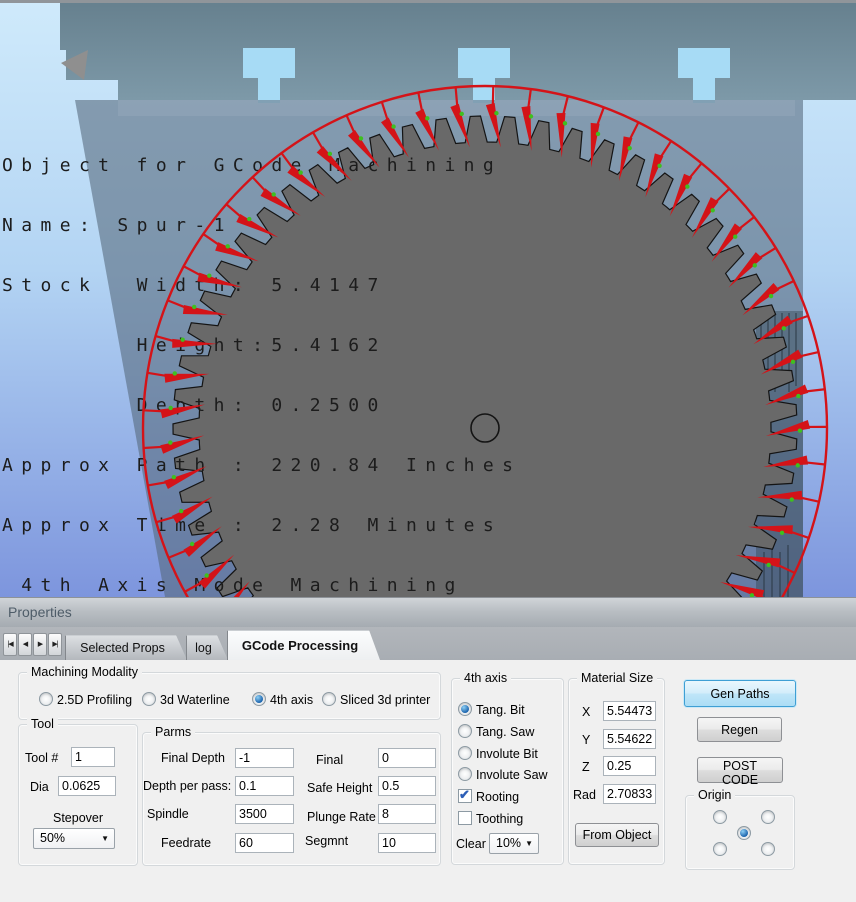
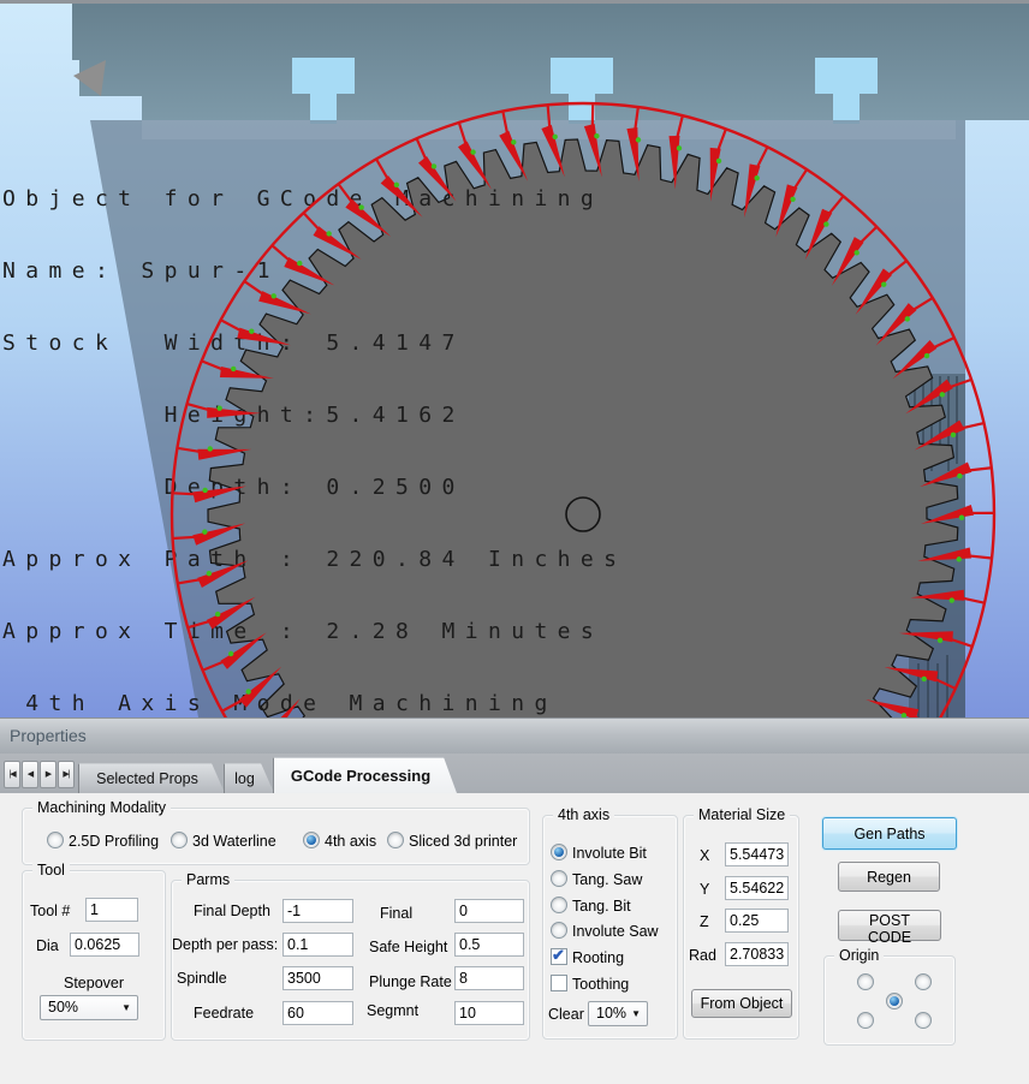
  Object for GCodeachining
  Name: Spur-1
  Stock Width: 5.4147
  Heght:5.4162
  Depth: 0.2500
  Approx Path : 220.84 Inches
  Approx Time : 2.28 Minutes
  4th Axisode Machining
  Properties
  Selected Props
  log
  GCode Processing
  Machining Modality
  2.5D Profiling
  3d Waterline
  4th axis
  Sliced 3d printer
  Tool
  Tool #
  1
  Dia
  0.0625
  Stepover
  50%
  ▼
  Parms
  Final Depth
  -1
  Depth per pass:
  0.1
  Spindle
  3500
  Feedrate
  60
  Final
  0
  Safe Height
  0.5
  Plunge Rate
  8
  Segmnt
  10
  4th axis
- Tang. Bit
+ Involute Bit
  Tang. Saw
- Involute Bit
+ Tang. Bit
  Involute Saw
  Rooting
  Toothing
  Clear
  10%
  ▼
  Material Size
  X
  5.54473
  Y
  5.54622
  Z
  0.25
  Rad
  2.70833
  From Object
  Gen Paths
  Regen
  POST CODE
  Origin
